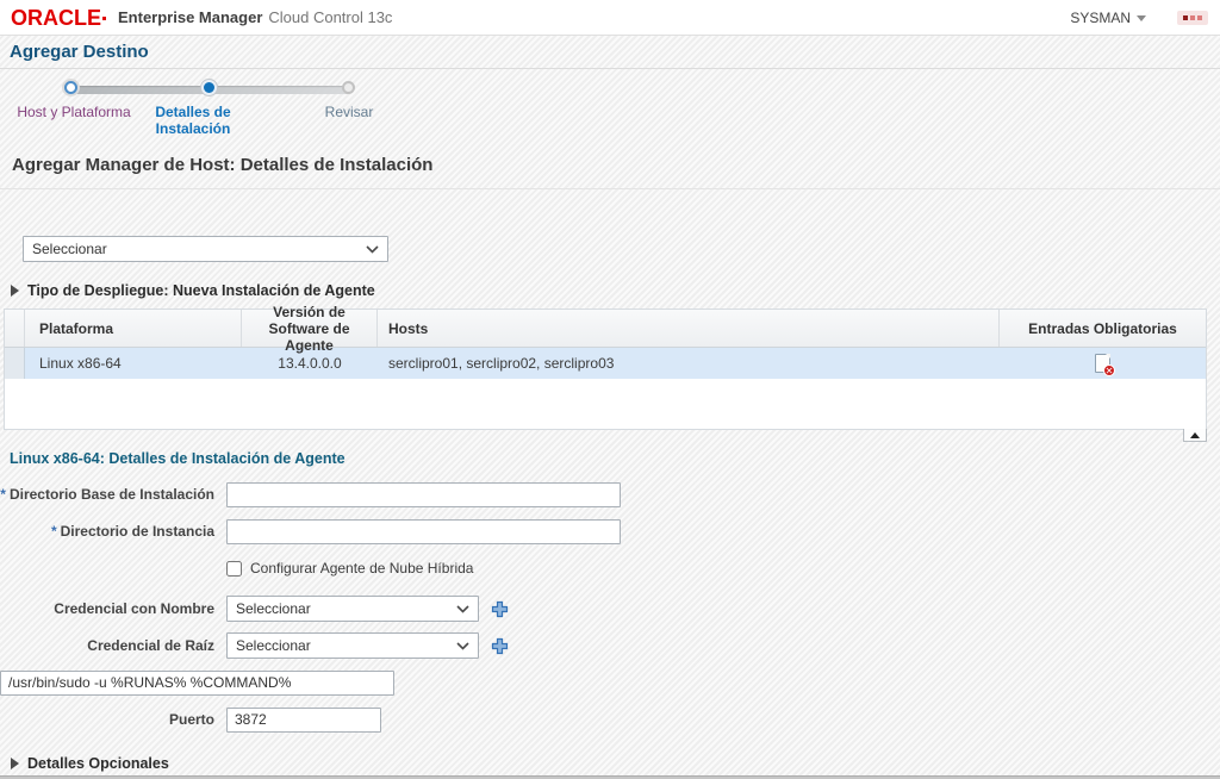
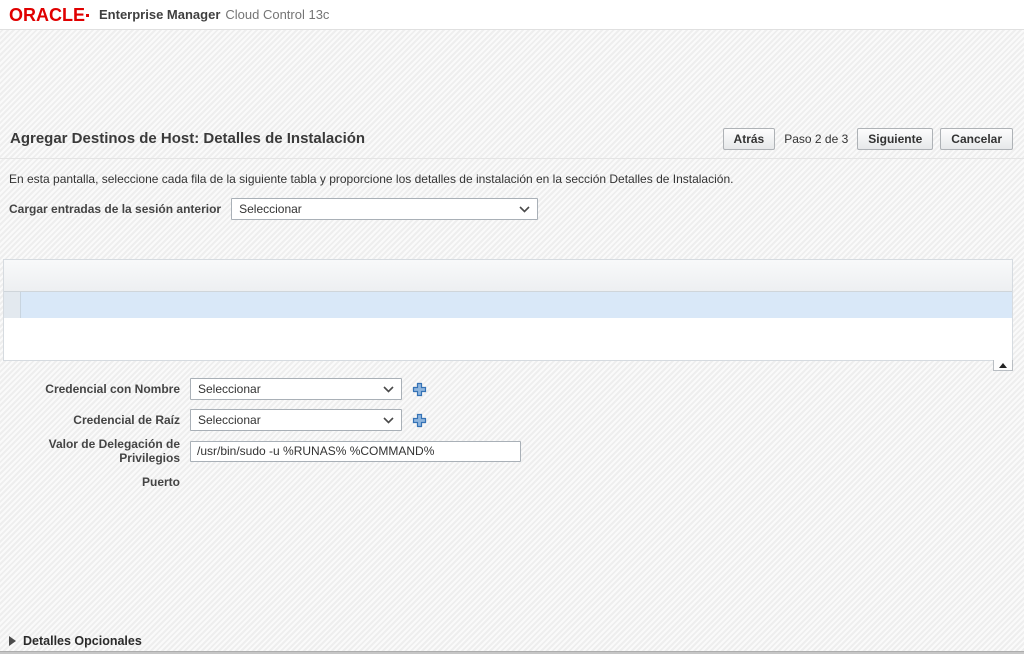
  ORACLE
  Enterprise Manager
  Cloud Control 13c
- SYSMAN
- Agregar Destino
- Host y Plataforma
- Detalles de Instalación
- Revisar
- Agregar Manager de Host: Detalles de Instalación
+ Agregar Destinos de Host: Detalles de Instalación
+ Atrás
+ Paso 2 de 3
+ Siguiente
+ Cancelar
+ En esta pantalla, seleccione cada fila de la siguiente tabla y proporcione los detalles de instalación en la sección Detalles de Instalación.
+ Cargar entradas de la sesión anterior
  Seleccionar
- Tipo de Despliegue: Nueva Instalación de Agente
- Plataforma
- Versión de Software de Agente
- Hosts
- Entradas Obligatorias
- Linux x86-64
- 13.4.0.0.0
- serclipro01, serclipro02, serclipro03
- ✕
- Linux x86-64: Detalles de Instalación de Agente
- * Directorio Base de Instalación
- * Directorio de Instancia
- Configurar Agente de Nube Híbrida
  Credencial con Nombre
  Seleccionar
  Credencial de Raíz
  Seleccionar
+ Valor de Delegación de Privilegios
  /usr/bin/sudo -u %RUNAS% %COMMAND%
  Puerto
- 3872
  Detalles Opcionales
